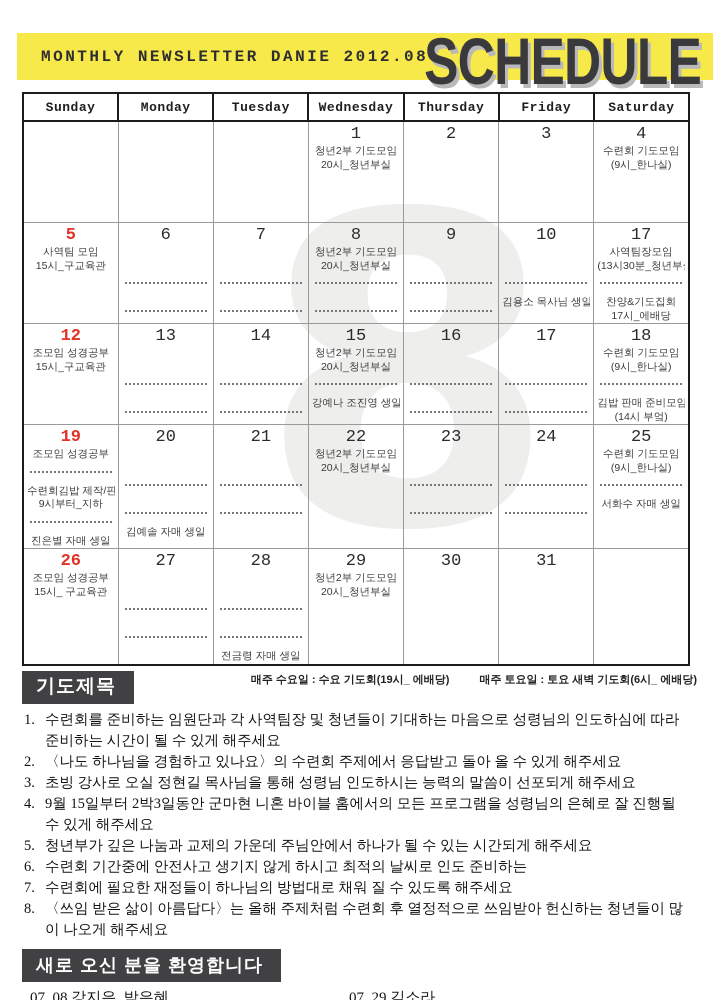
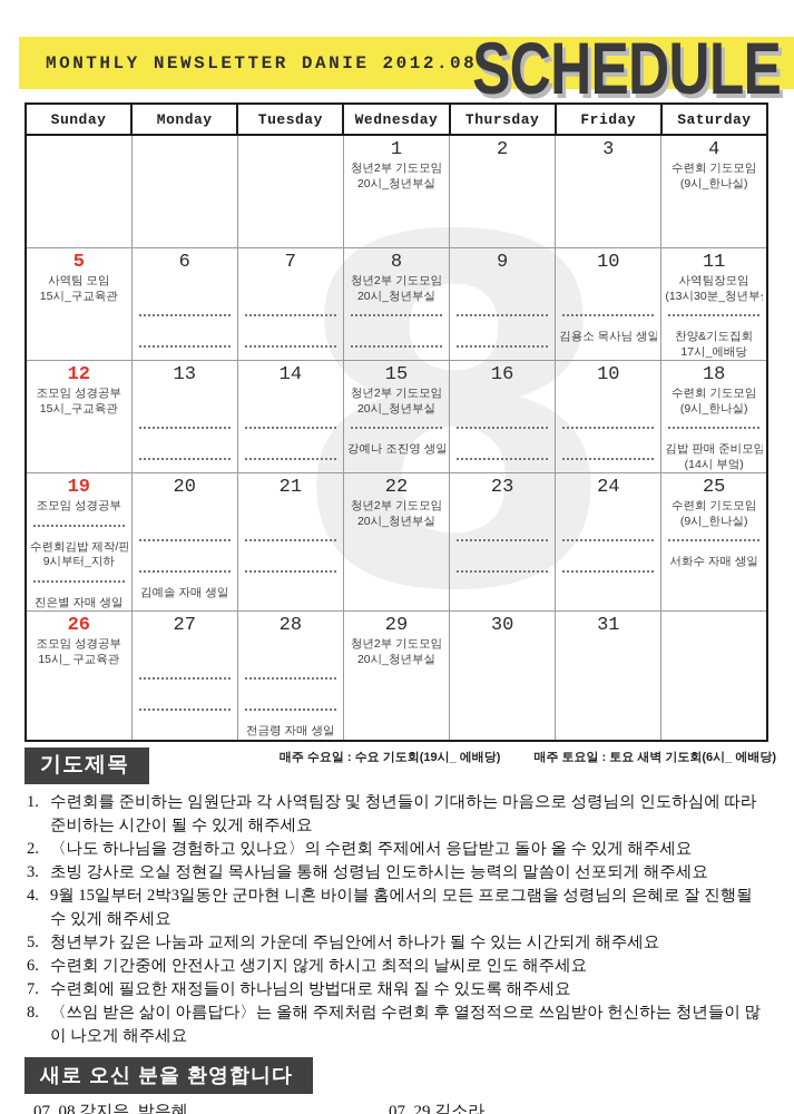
  MONTHLY NEWSLETTER DANIE 2012.08
  SCHEDULE
  8
  Sunday	Monday	Tuesday	Wednesday	Thursday	Friday	Saturday
  			1청년2부 기도모임20시_청년부실	2	3	4수련회 기도모임(9시_한나실)
- 5사역팀 모임15시_구교육관	6	7	8청년2부 기도모임20시_청년부실	9	10김용소 목사님 생일	17사역팀장모임(13시30분_청년부찬양&기도집회17시_에배당
+ 5사역팀 모임15시_구교육관	6	7	8청년2부 기도모임20시_청년부실	9	10김용소 목사님 생일	11사역팀장모임(13시30분_청년부찬양&기도집회17시_에배당
- 12조모임 성경공부15시_구교육관	13	14	15청년2부 기도모임20시_청년부실강예나 조진영 생일	16	17	18수련회 기도모임(9시_한나실)김밥 판매 준비모임(14시 부엌)
+ 12조모임 성경공부15시_구교육관	13	14	15청년2부 기도모임20시_청년부실강예나 조진영 생일	16	10	18수련회 기도모임(9시_한나실)김밥 판매 준비모임(14시 부엌)
  19조모임 성경공부수련회김밥 제작/판9시부터_지하진은별 자매 생일	20김예솔 자매 생일	21	22청년2부 기도모임20시_청년부실	23	24	25수련회 기도모임(9시_한나실)서화수 자매 생일
  26조모임 성경공부15시_ 구교육관	27	28전금령 자매 생일	29청년2부 기도모임20시_청년부실	30	31
  기도제목
  매주 수요일 : 수요 기도회(19시_ 에배당)
  매주 토요일 : 토요 새벽 기도회(6시_ 에배당)
  1.
  수련회를 준비하는 임원단과 각 사역팀장 및 청년들이 기대하는 마음으로 성령님의 인도하심에 따라 준비하는 시간이 될 수 있게 해주세요
  2.
  〈나도 하나님을 경험하고 있나요〉의 수련회 주제에서 응답받고 돌아 올 수 있게 해주세요
  3.
  초빙 강사로 오실 정현길 목사님을 통해 성령님 인도하시는 능력의 말씀이 선포되게 해주세요
  4.
  9월 15일부터 2박3일동안 군마현 니혼 바이블 홈에서의 모든 프로그램을 성령님의 은혜로 잘 진행될 수 있게 해주세요
  5.
  청년부가 깊은 나눔과 교제의 가운데 주님안에서 하나가 될 수 있는 시간되게 해주세요
  6.
- 수련회 기간중에 안전사고 생기지 않게 하시고 최적의 날씨로 인도 준비하는
+ 수련회 기간중에 안전사고 생기지 않게 하시고 최적의 날씨로 인도 해주세요
  7.
  수련회에 필요한 재정들이 하나님의 방법대로 채워 질 수 있도록 해주세요
  8.
  〈쓰임 받은 삶이 아름답다〉는 올해 주제처럼 수련회 후 열정적으로 쓰임받아 헌신하는 청년들이 많이 나오게 해주세요
  새로 오신 분을 환영합니다
  07_08 강지은, 박은혜
  07_29 김소라
